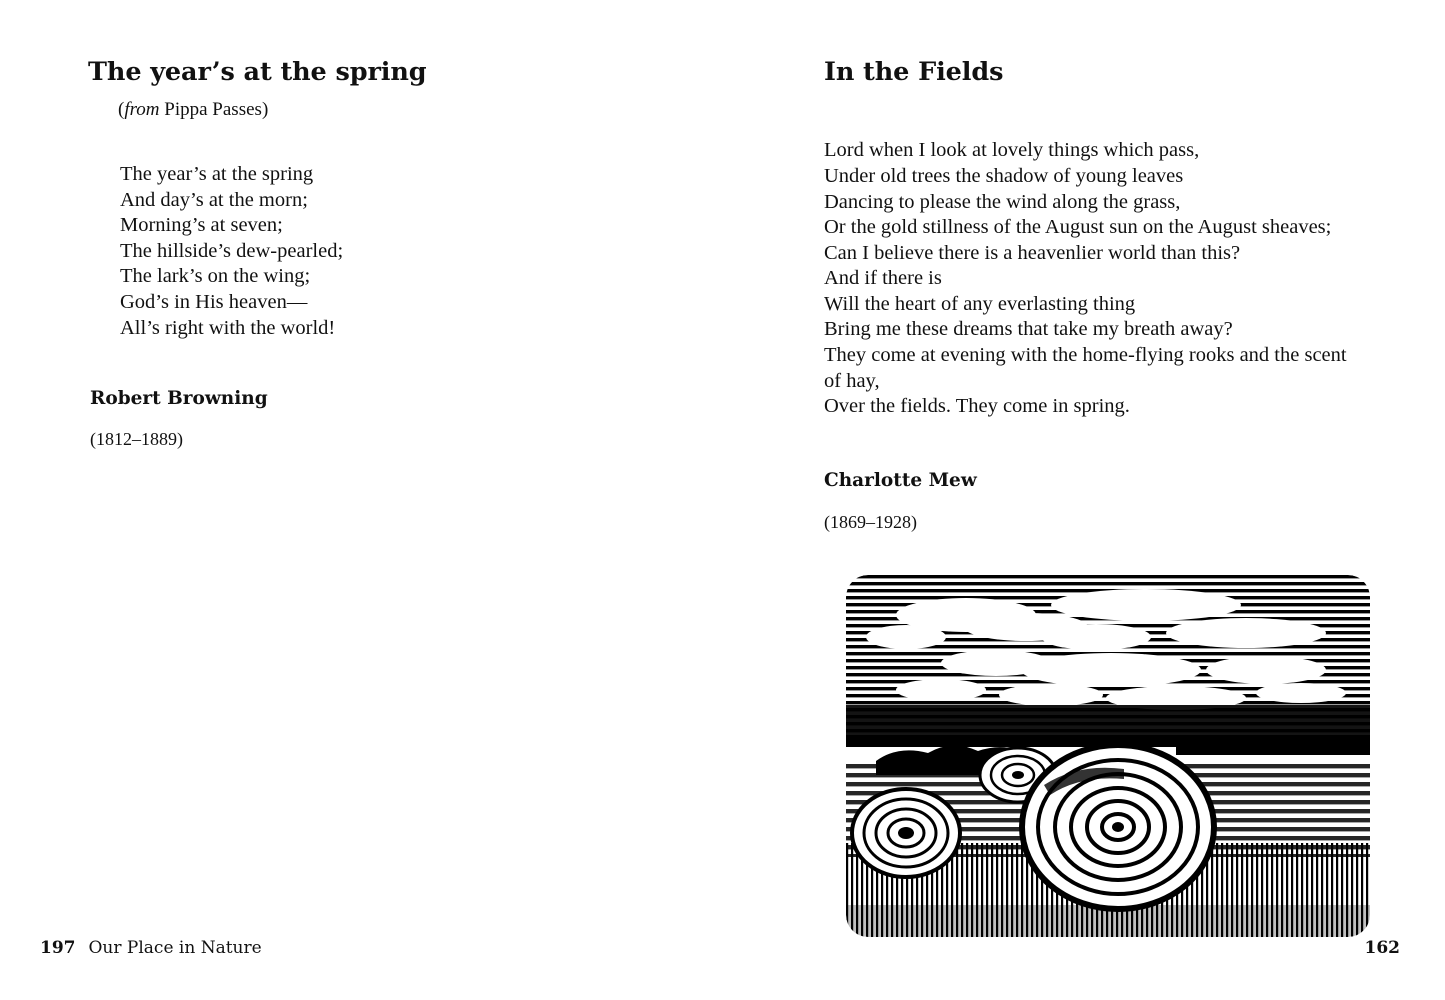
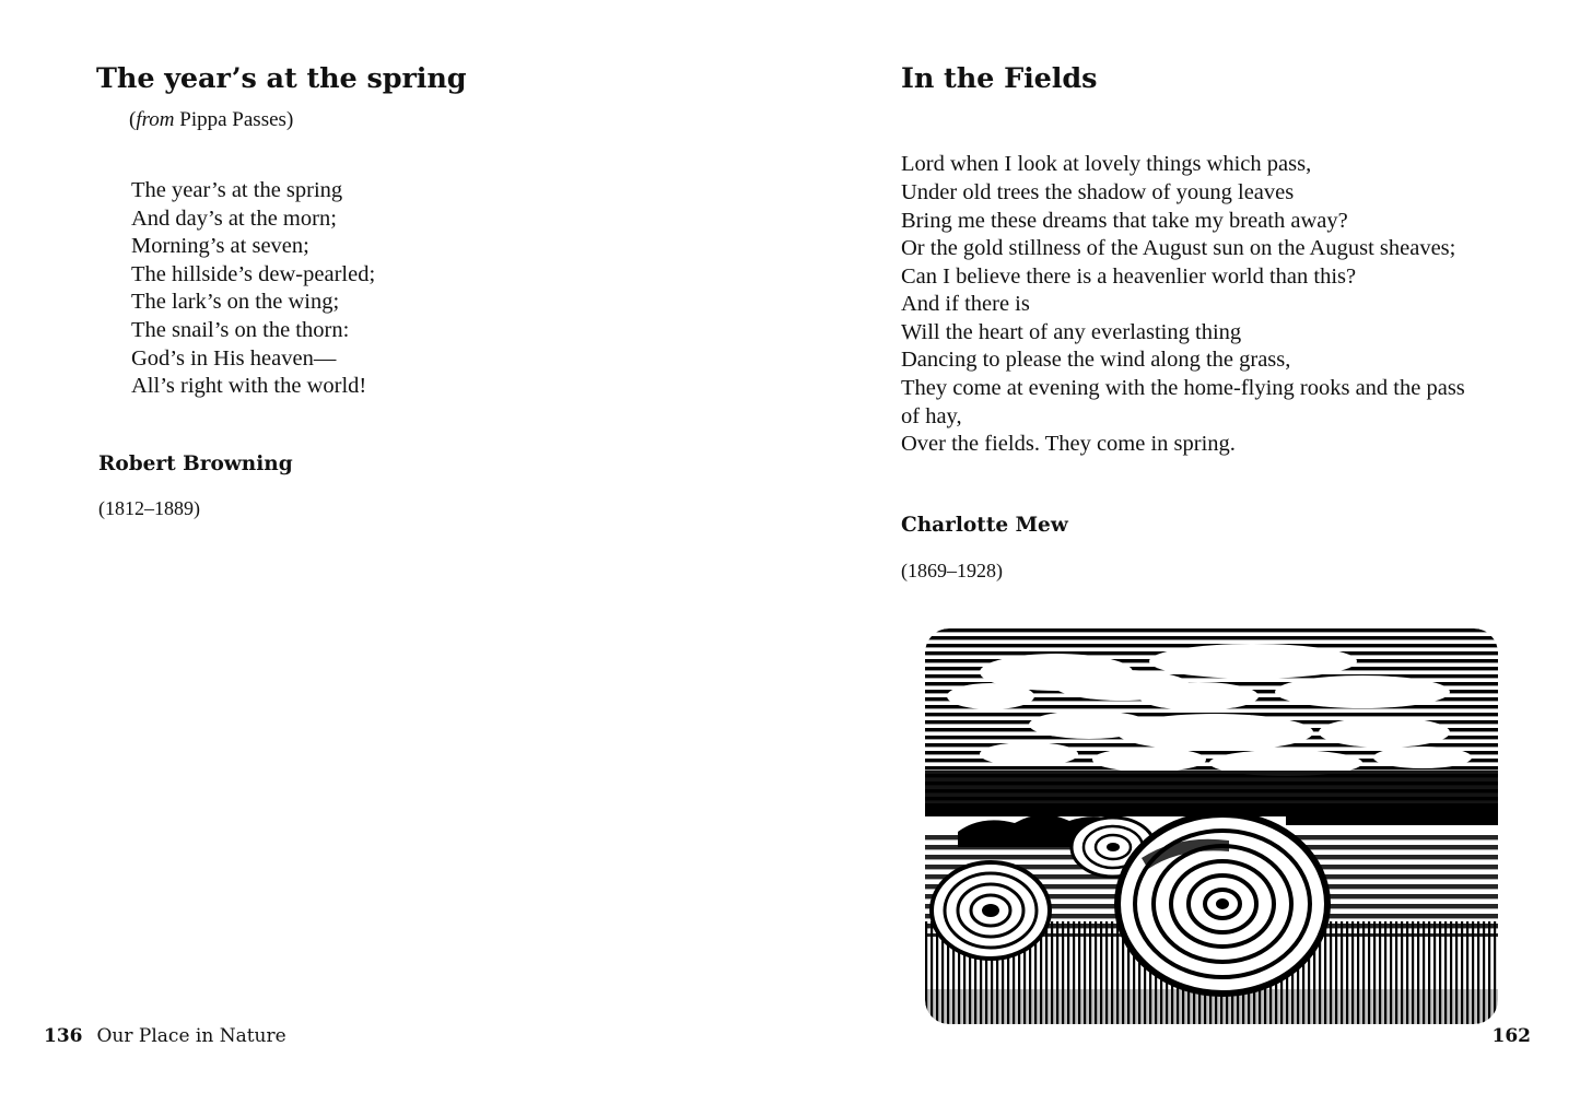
  The year’s at the spring
  (from Pippa Passes)
  The year’s at the spring
  And day’s at the morn;
  Morning’s at seven;
  The hillside’s dew-pearled;
  The lark’s on the wing;
+ The snail’s on the thorn:
  God’s in His heaven—
  All’s right with the world!
  Robert Browning
  (1812–1889)
- 197 Our Place in Nature
+ 136 Our Place in Nature
  In the Fields
  Lord when I look at lovely things which pass,
  Under old trees the shadow of young leaves
- Dancing to please the wind along the grass,
+ Bring me these dreams that take my breath away?
  Or the gold stillness of the August sun on the August sheaves;
  Can I believe there is a heavenlier world than this?
  And if there is
  Will the heart of any everlasting thing
- Bring me these dreams that take my breath away?
+ Dancing to please the wind along the grass,
- They come at evening with the home-flying rooks and the scent
+ They come at evening with the home-flying rooks and the pass
  of hay,
  Over the fields. They come in spring.
  Charlotte Mew
  (1869–1928)
  162
